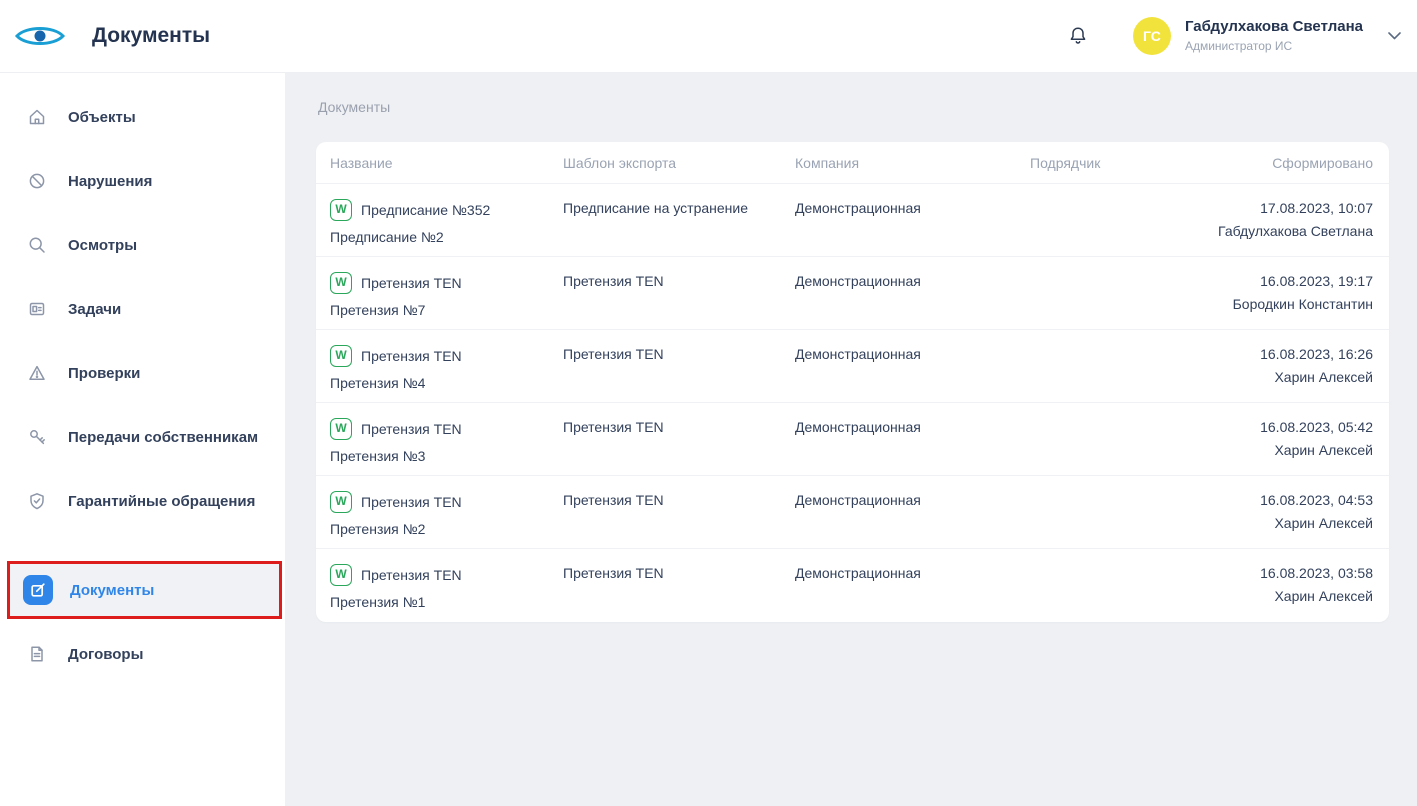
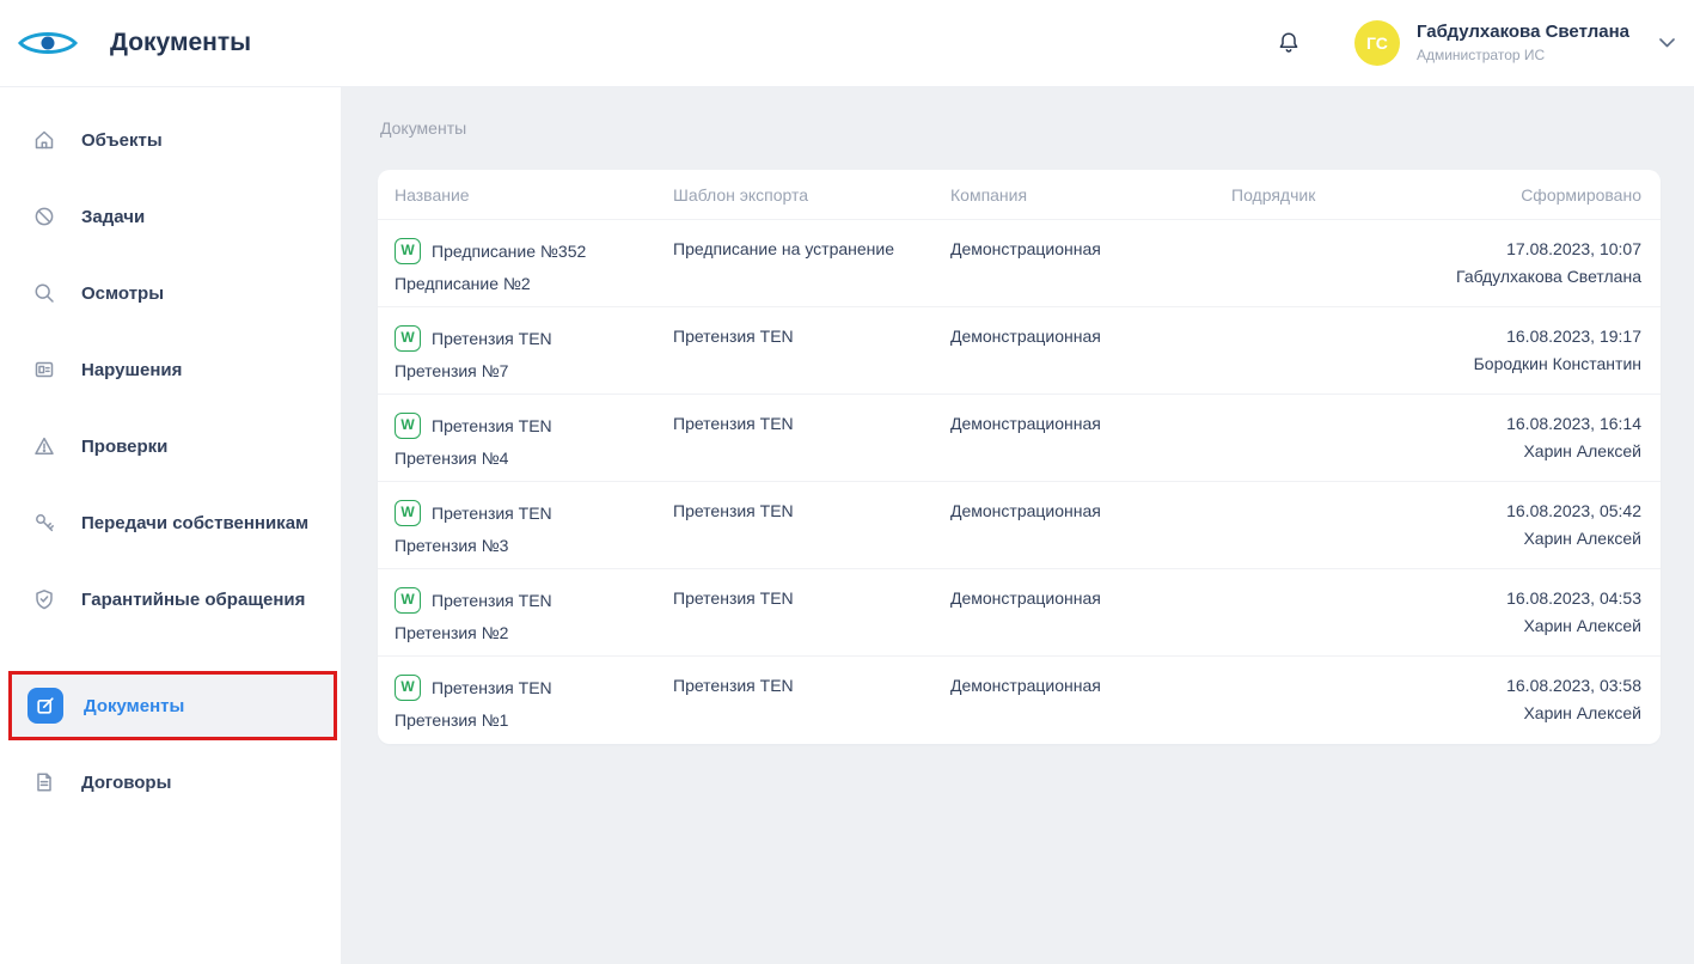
  Документы
  ГС
  Габдулхакова Светлана
  Администратор ИС
  Объекты
- Нарушения
+ Задачи
  Осмотры
- Задачи
+ Нарушения
  Проверки
  Передачи собственникам
  Гарантийные обращения
  Документы
  Договоры
  Документы
  Название
  Шаблон экспорта
  Компания
  Подрядчик
  Сформировано
  W
  Предписание №352
  Предписание №2
  Предписание на устранение
  Демонстрационная
  17.08.2023, 10:07
  Габдулхакова Светлана
  W
  Претензия TEN
  Претензия №7
  Претензия TEN
  Демонстрационная
  16.08.2023, 19:17
  Бородкин Константин
  W
  Претензия TEN
  Претензия №4
  Претензия TEN
  Демонстрационная
- 16.08.2023, 16:26
+ 16.08.2023, 16:14
  Харин Алексей
  W
  Претензия TEN
  Претензия №3
  Претензия TEN
  Демонстрационная
  16.08.2023, 05:42
  Харин Алексей
  W
  Претензия TEN
  Претензия №2
  Претензия TEN
  Демонстрационная
  16.08.2023, 04:53
  Харин Алексей
  W
  Претензия TEN
  Претензия №1
  Претензия TEN
  Демонстрационная
  16.08.2023, 03:58
  Харин Алексей
